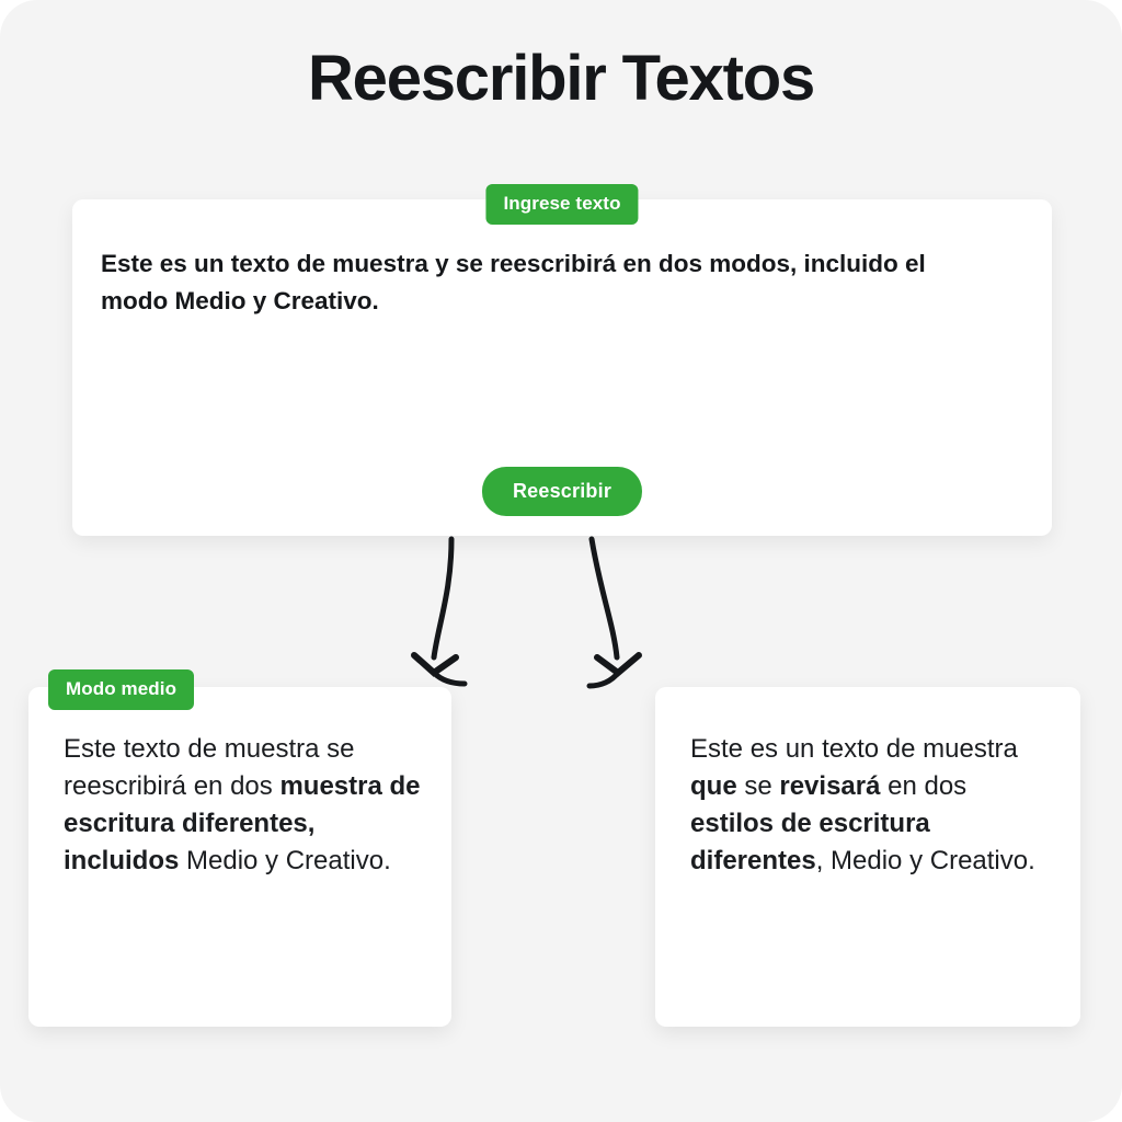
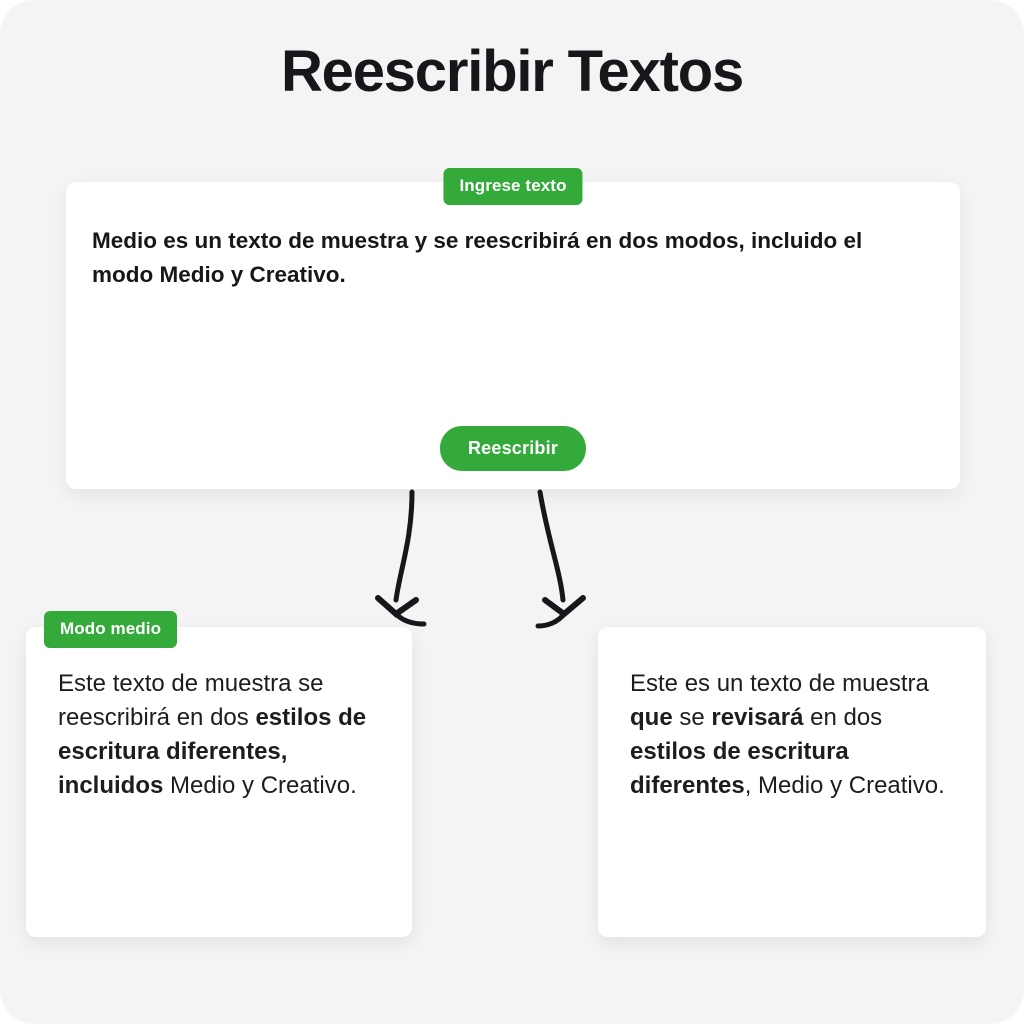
  Reescribir Textos
  Ingrese texto
- Este es un texto de muestra y se reescribirá en dos modos, incluido el modo Medio y Creativo.
+ Medio es un texto de muestra y se reescribirá en dos modos, incluido el modo Medio y Creativo.
  Reescribir
  Modo medio
- Este texto de muestra se reescribirá en dos muestra de escritura diferentes, incluidos Medio y Creativo.
+ Este texto de muestra se reescribirá en dos estilos de escritura diferentes, incluidos Medio y Creativo.
  Este es un texto de muestra que se revisará en dos estilos de escritura diferentes, Medio y Creativo.
